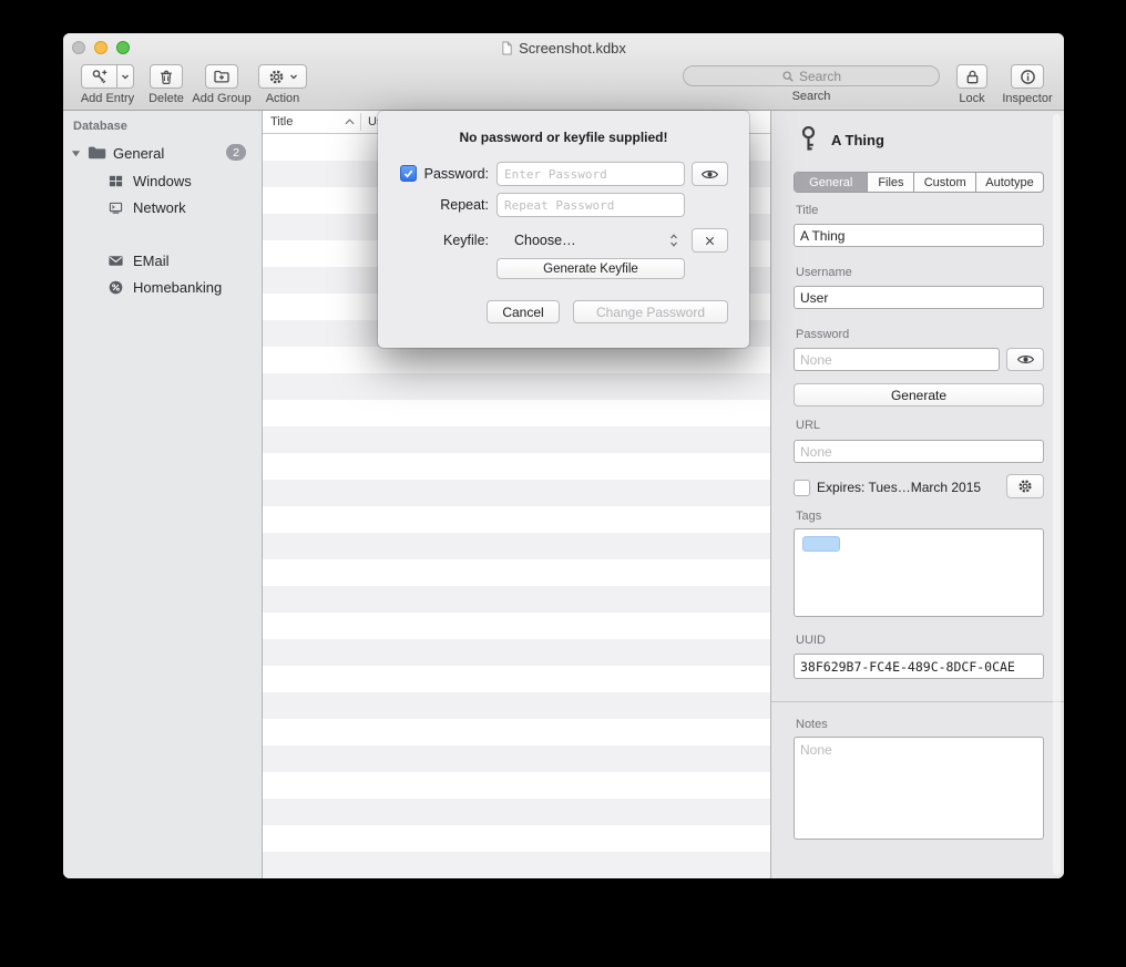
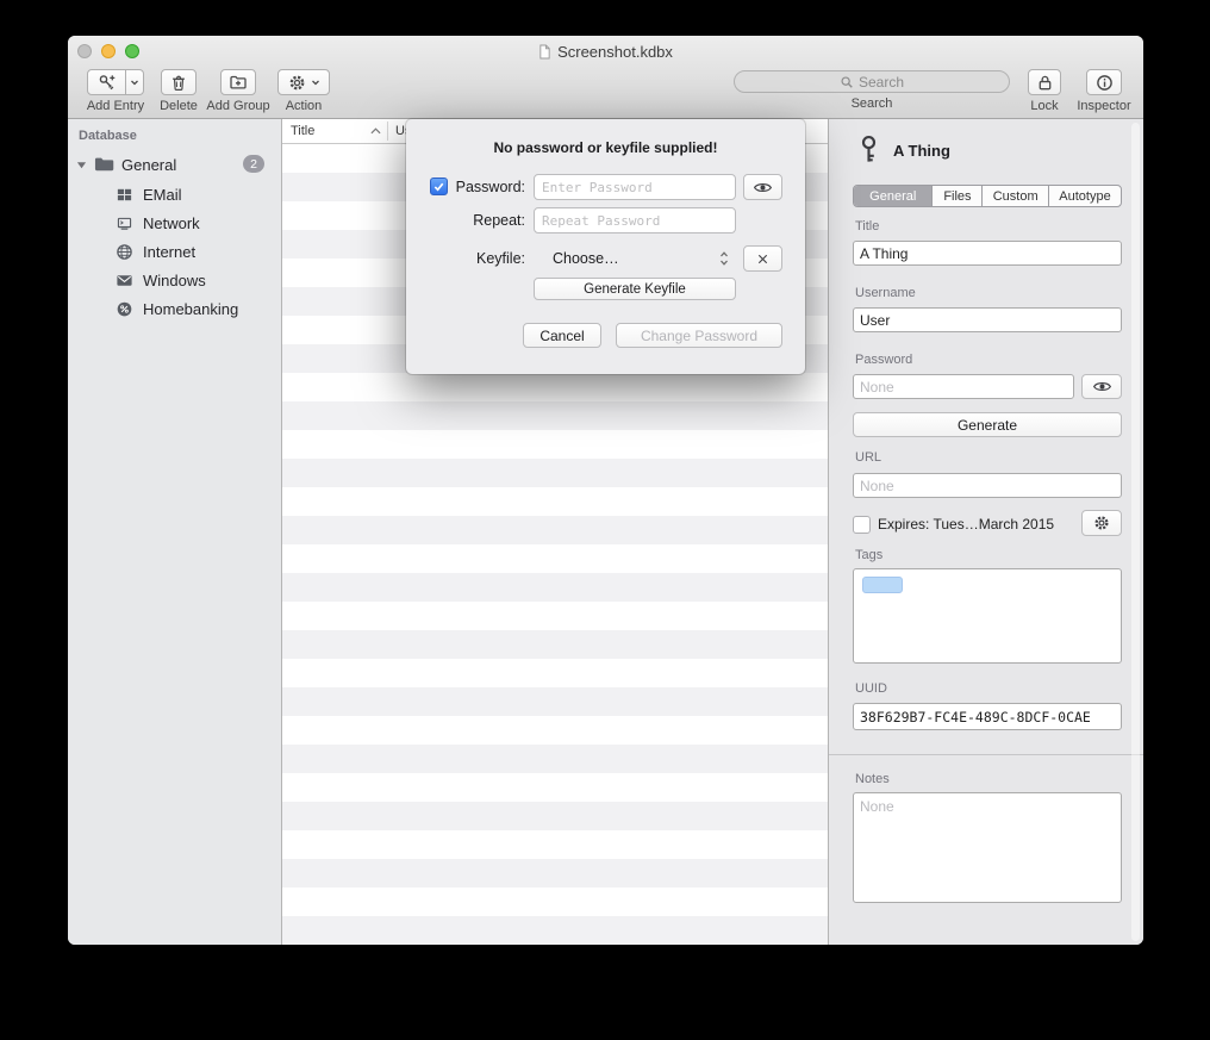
  Screenshot.kdbx
  Add Entry
  Delete
  Add Group
  Action
  Search
  Search
  Lock
  Inspector
  Database
  General
  2
- Windows
+ EMail
  Network
+ Internet
- EMail
+ Windows
  Homebanking
  Title
  A Thing
  General
  Files
  Custom
  Autotype
  Title
  A Thing
  Username
  User
  Password
  None
  Generate
  URL
  None
  Expires: Tues…March 2015
  Tags
  UUID
  38F629B7-FC4E-489C-8DCF-0CAE
  Notes
  None
  No password or keyfile supplied!
  Password:
  Enter Password
  Repeat:
  Repeat Password
  Keyfile:
  Choose…
  Generate Keyfile
  Cancel
  Change Password
